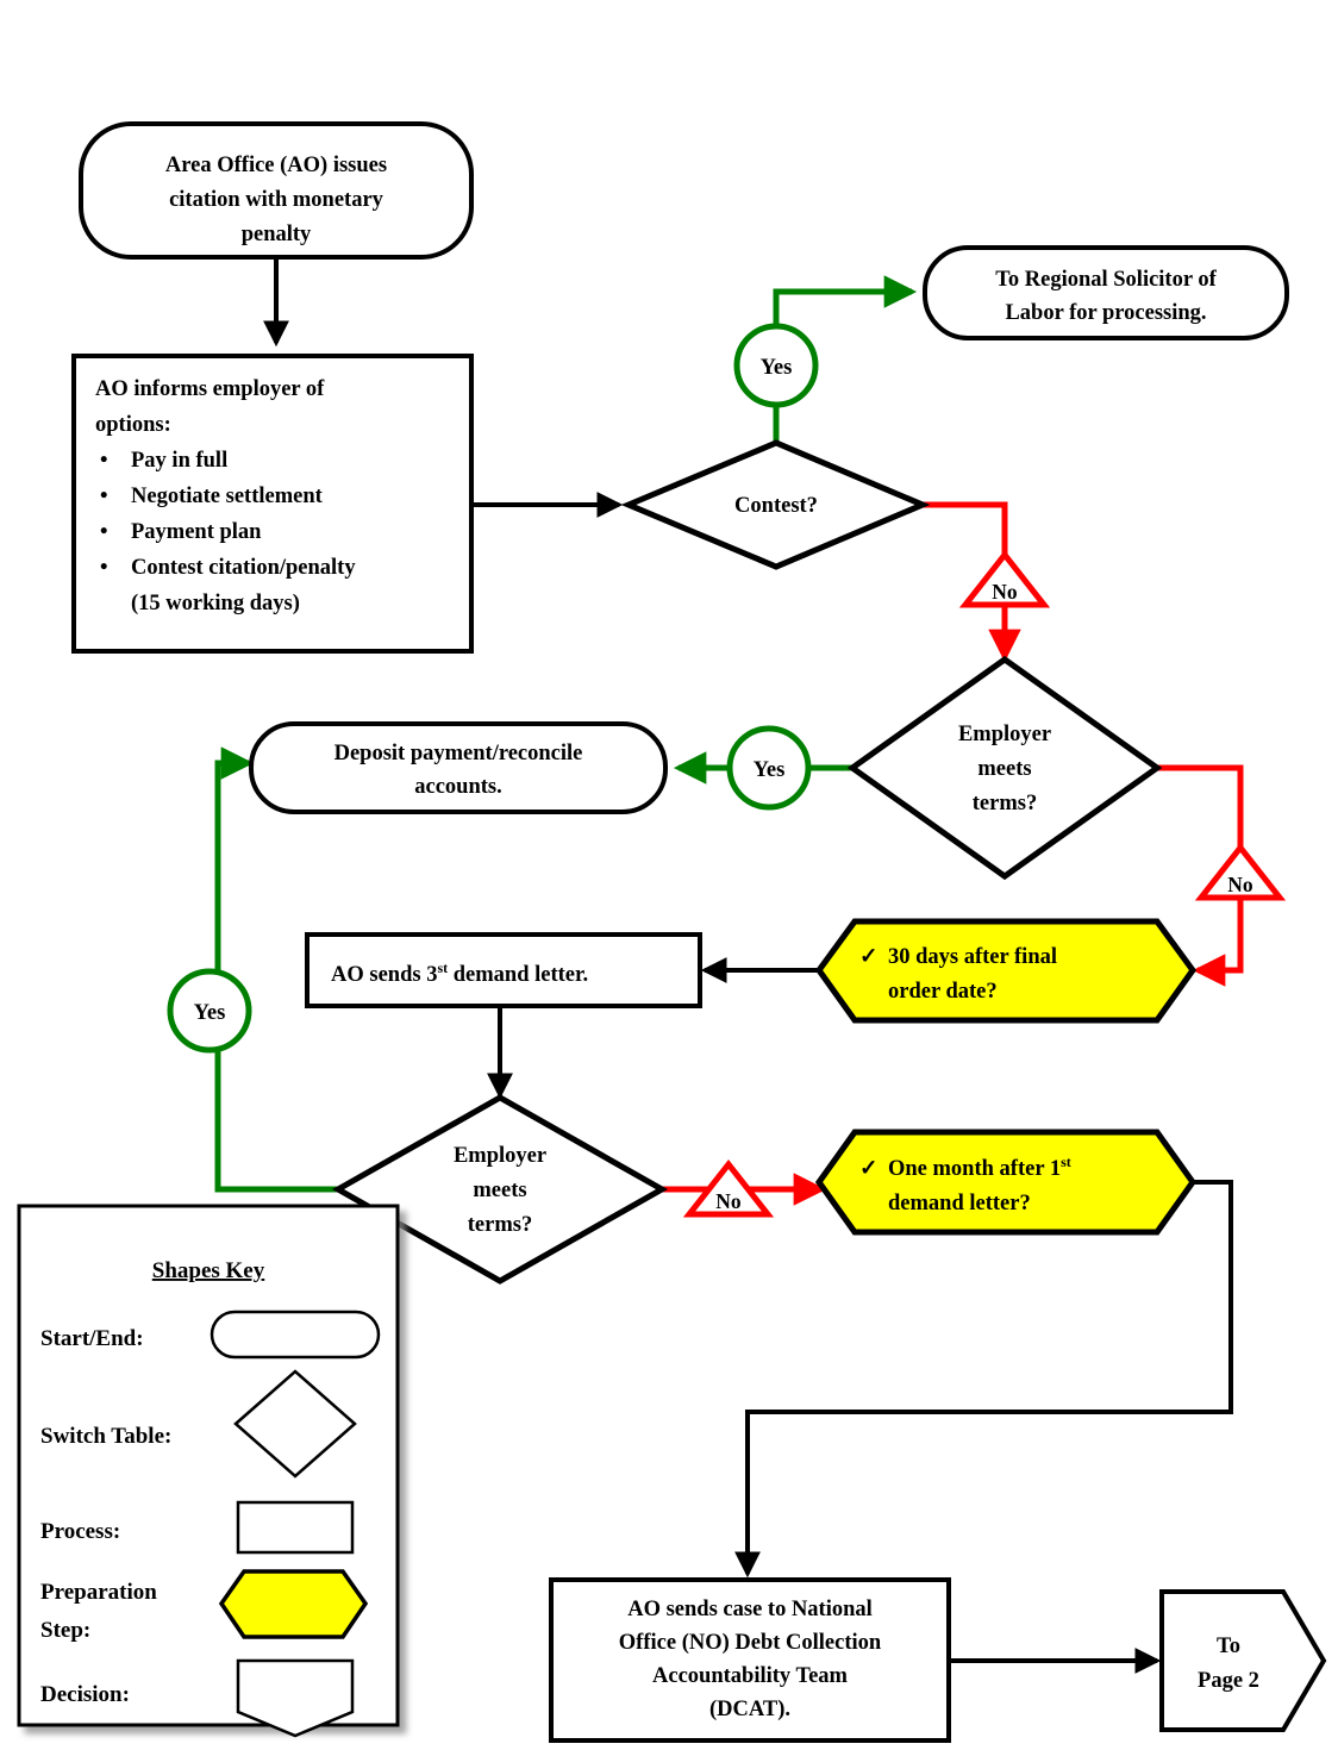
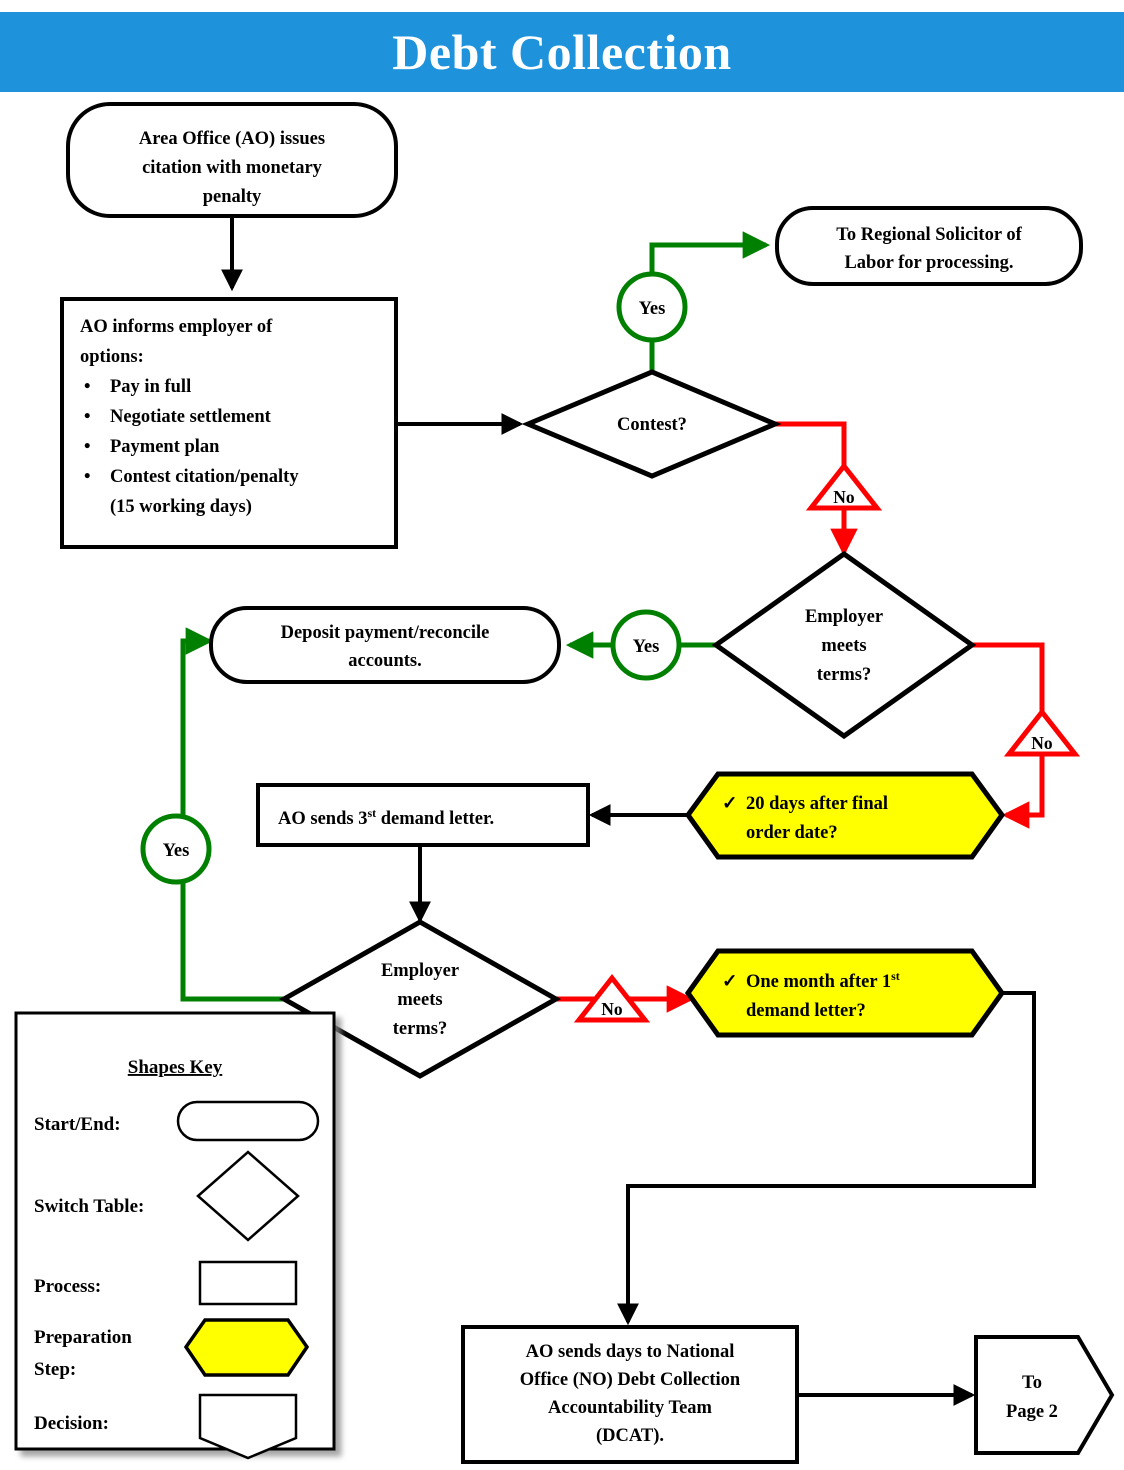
+ Debt Collection
  Area Office (AO) issues
  citation with monetary
  penalty
  AO informs employer of
  options:
  •
  Pay in full
  •
  Negotiate settlement
  •
  Payment plan
  •
  Contest citation/penalty
  (15 working days)
  Contest?
  Yes
  No
  To Regional Solicitor of
  Labor for processing.
  Employer
  meets
  terms?
  Yes
  No
  Deposit payment/reconcile
  accounts.
  ✓
- 30 days after final
+ 20 days after final
  order date?
  AO sends 3st demand letter.
  Employer
  meets
  terms?
  Yes
  No
  ✓
  One month after 1st
  demand letter?
- AO sends case to National
+ AO sends days to National
  Office (NO) Debt Collection
  Accountability Team
  (DCAT).
  To
  Page 2
  Shapes Key
  Start/End:
  Switch Table:
  Process:
  Preparation
  Step:
  Decision:
